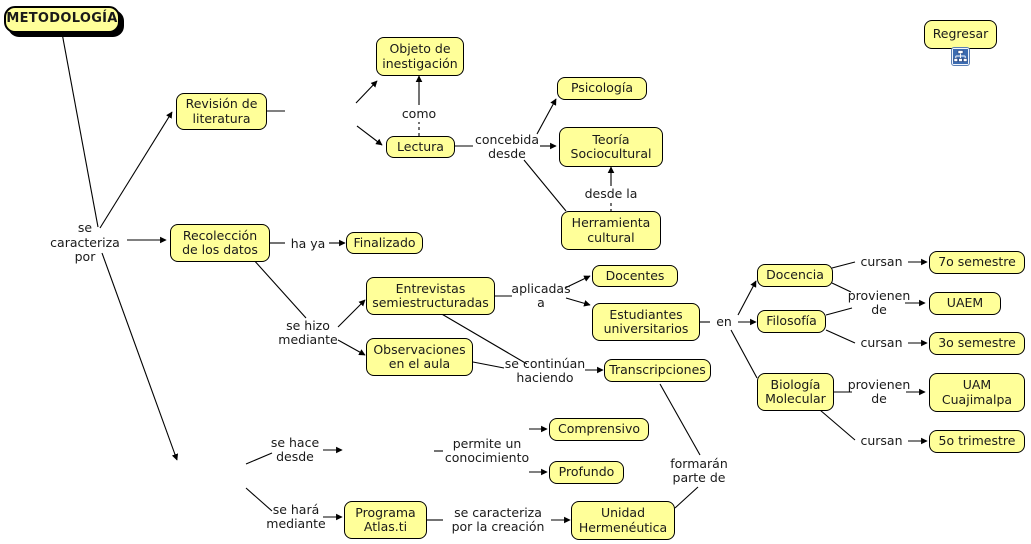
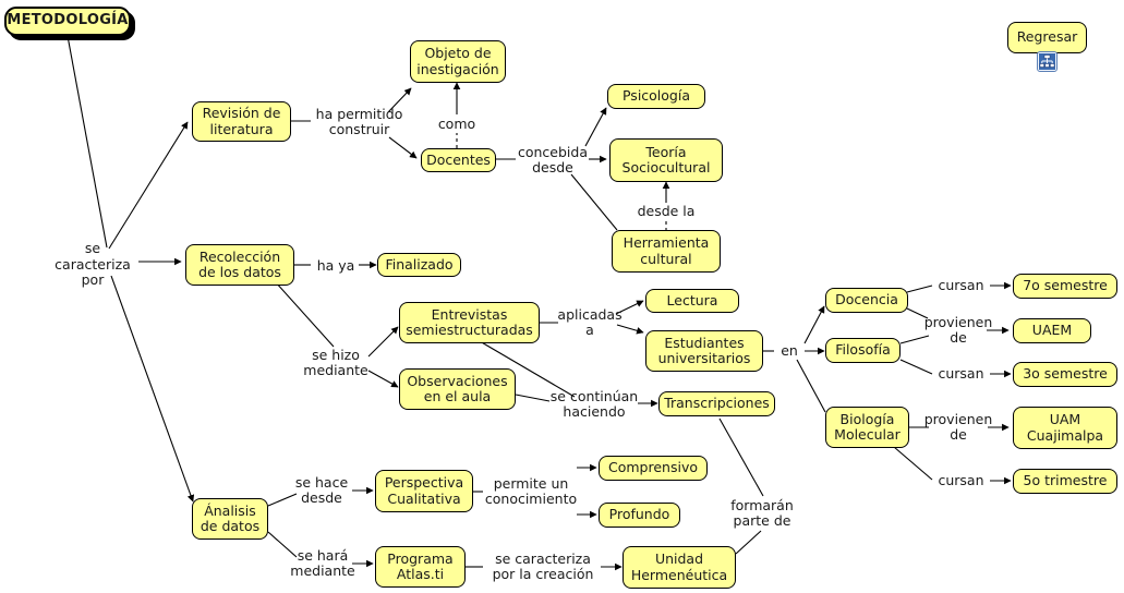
  METODOLOGÍA
  Regresar
  Revisión de
  literatura
  Objeto de
  inestigación
- Lectura
+ Docentes
  Psicología
  Teoría
  Sociocultural
  Herramienta
  cultural
  Recolección
  de los datos
  Finalizado
  Entrevistas
  semiestructuradas
  Observaciones
  en el aula
- Docentes
+ Lectura
  Estudiantes
  universitarios
  Transcripciones
  Docencia
  Filosofía
  Biología
  Molecular
  7o semestre
  UAEM
  3o semestre
  UAM
  Cuajimalpa
  5o trimestre
+ Ánalisis
+ de datos
+ Perspectiva
+ Cualitativa
  Comprensivo
  Profundo
  Programa
  Atlas.ti
  Unidad
  Hermenéutica
  se caracteriza
  por
+ ha permitido
+ construir
  como
  concebida
  desde
  desde la
  ha ya
  se hizo
  mediante
  aplicadas
  a
  se continúan
  haciendo
  en
  cursan
  provienen
  de
  cursan
  provienen
  de
  cursan
  se hace
  desde
  permite un
  conocimiento
  se hará
  mediante
  se caracteriza
  por la creación
  formarán
  parte de
